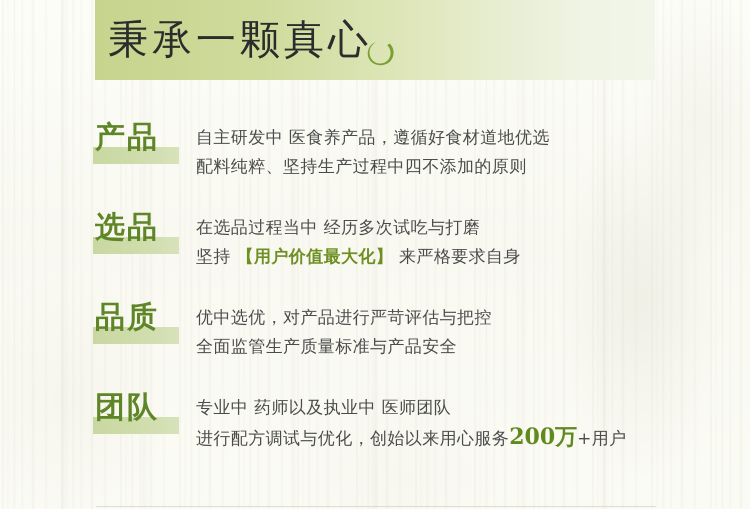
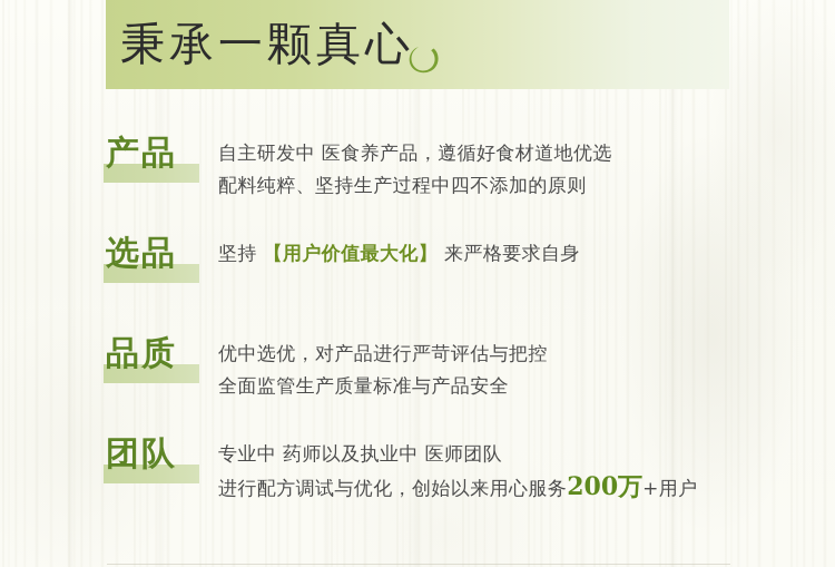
  秉承一颗真心
  产品
  自主研发中 医食养产品，遵循好食材道地优选
  配料纯粹、坚持生产过程中四不添加的原则
  选品
- 在选品过程当中 经历多次试吃与打磨
  坚持 【用户价值最大化】 来严格要求自身
  品质
  优中选优，对产品进行严苛评估与把控
  全面监管生产质量标准与产品安全
  团队
  专业中 药师以及执业中 医师团队
  进行配方调试与优化，创始以来用心服务200万+用户
